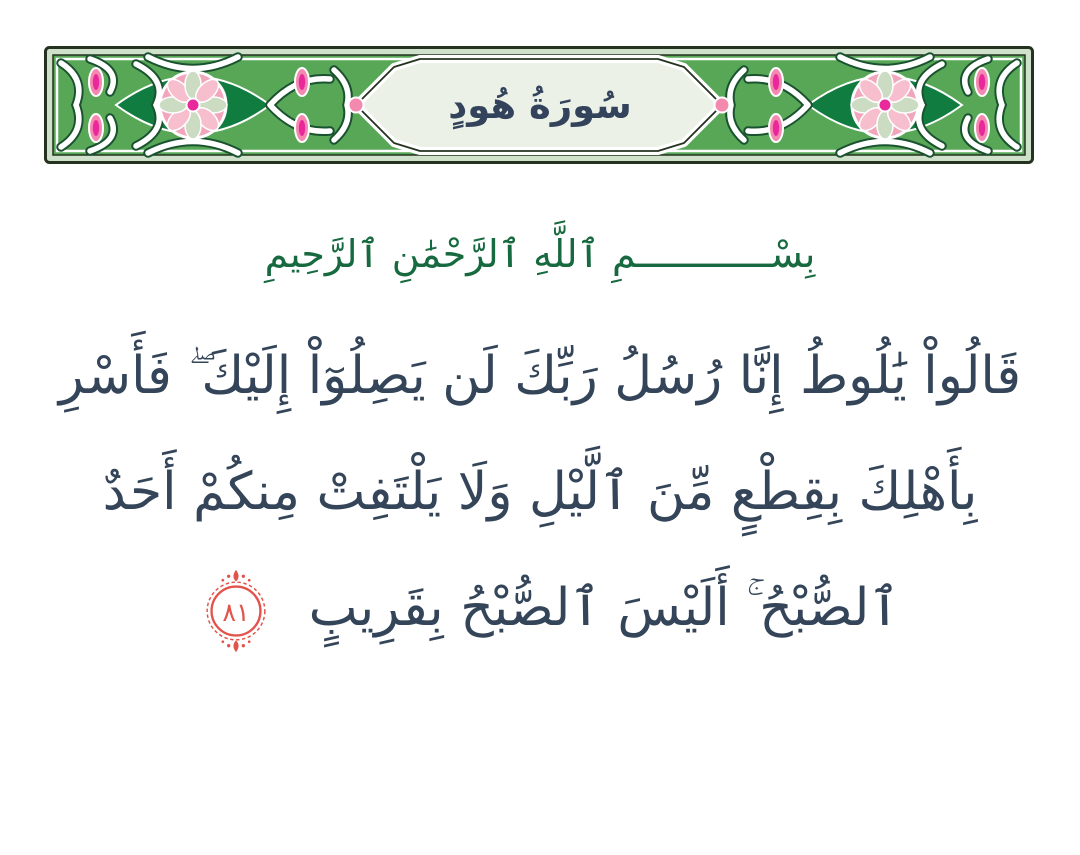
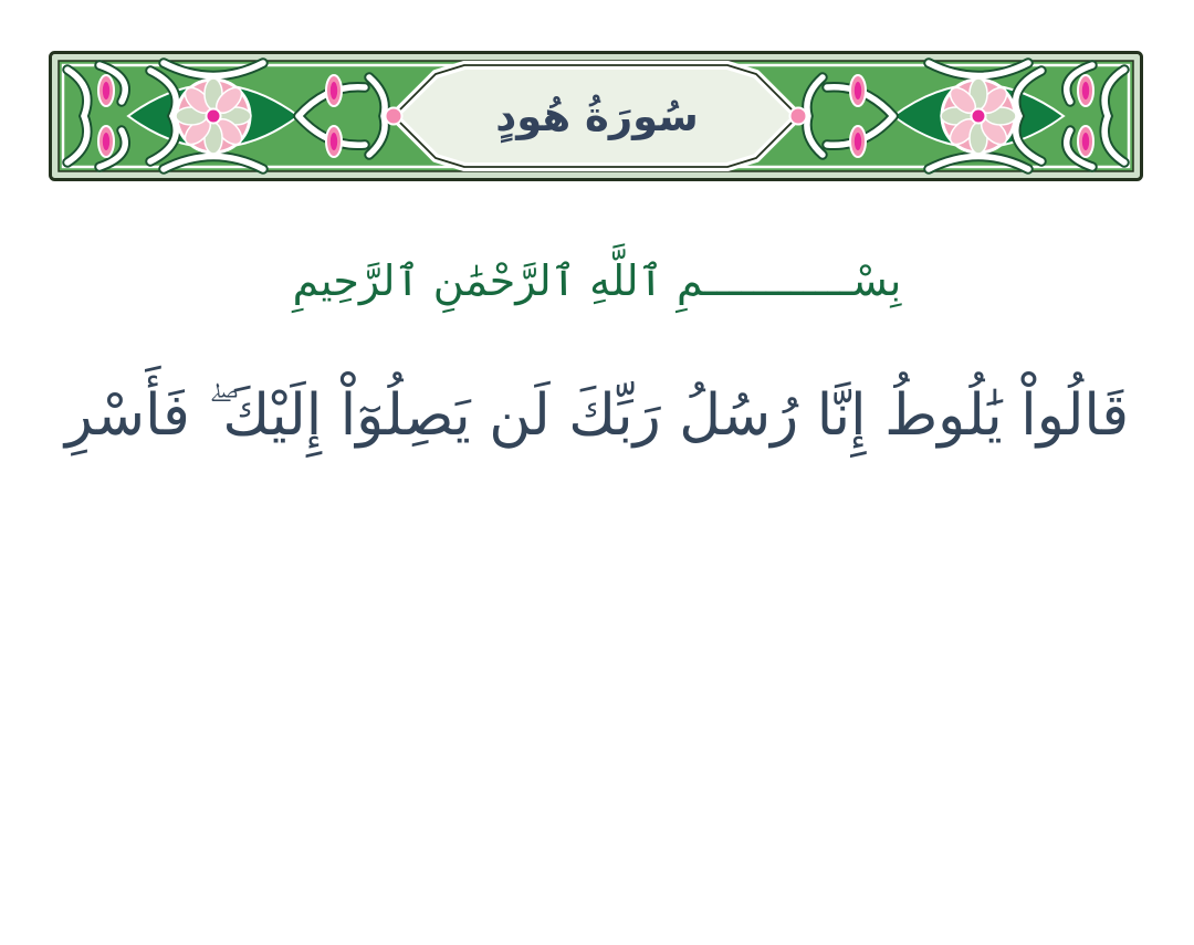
  سُورَةُ هُودٍ
  بِسْــــــــــــمِ ٱللَّهِ ٱلرَّحْمَٰنِ ٱلرَّحِيمِ
  قَالُواْ يَٰلُوطُ إِنَّا رُسُلُ رَبِّكَ لَن يَصِلُوٓاْ إِلَيْكَ ۖ فَأَسْرِ
- بِأَهْلِكَ بِقِطْعٍ مِّنَ ٱلَّيْلِ وَلَا يَلْتَفِتْ مِنكُمْ أَحَدٌ
- ٱلصُّبْحُ ۚ أَلَيْسَ ٱلصُّبْحُ بِقَرِيبٍ
- ٨١
